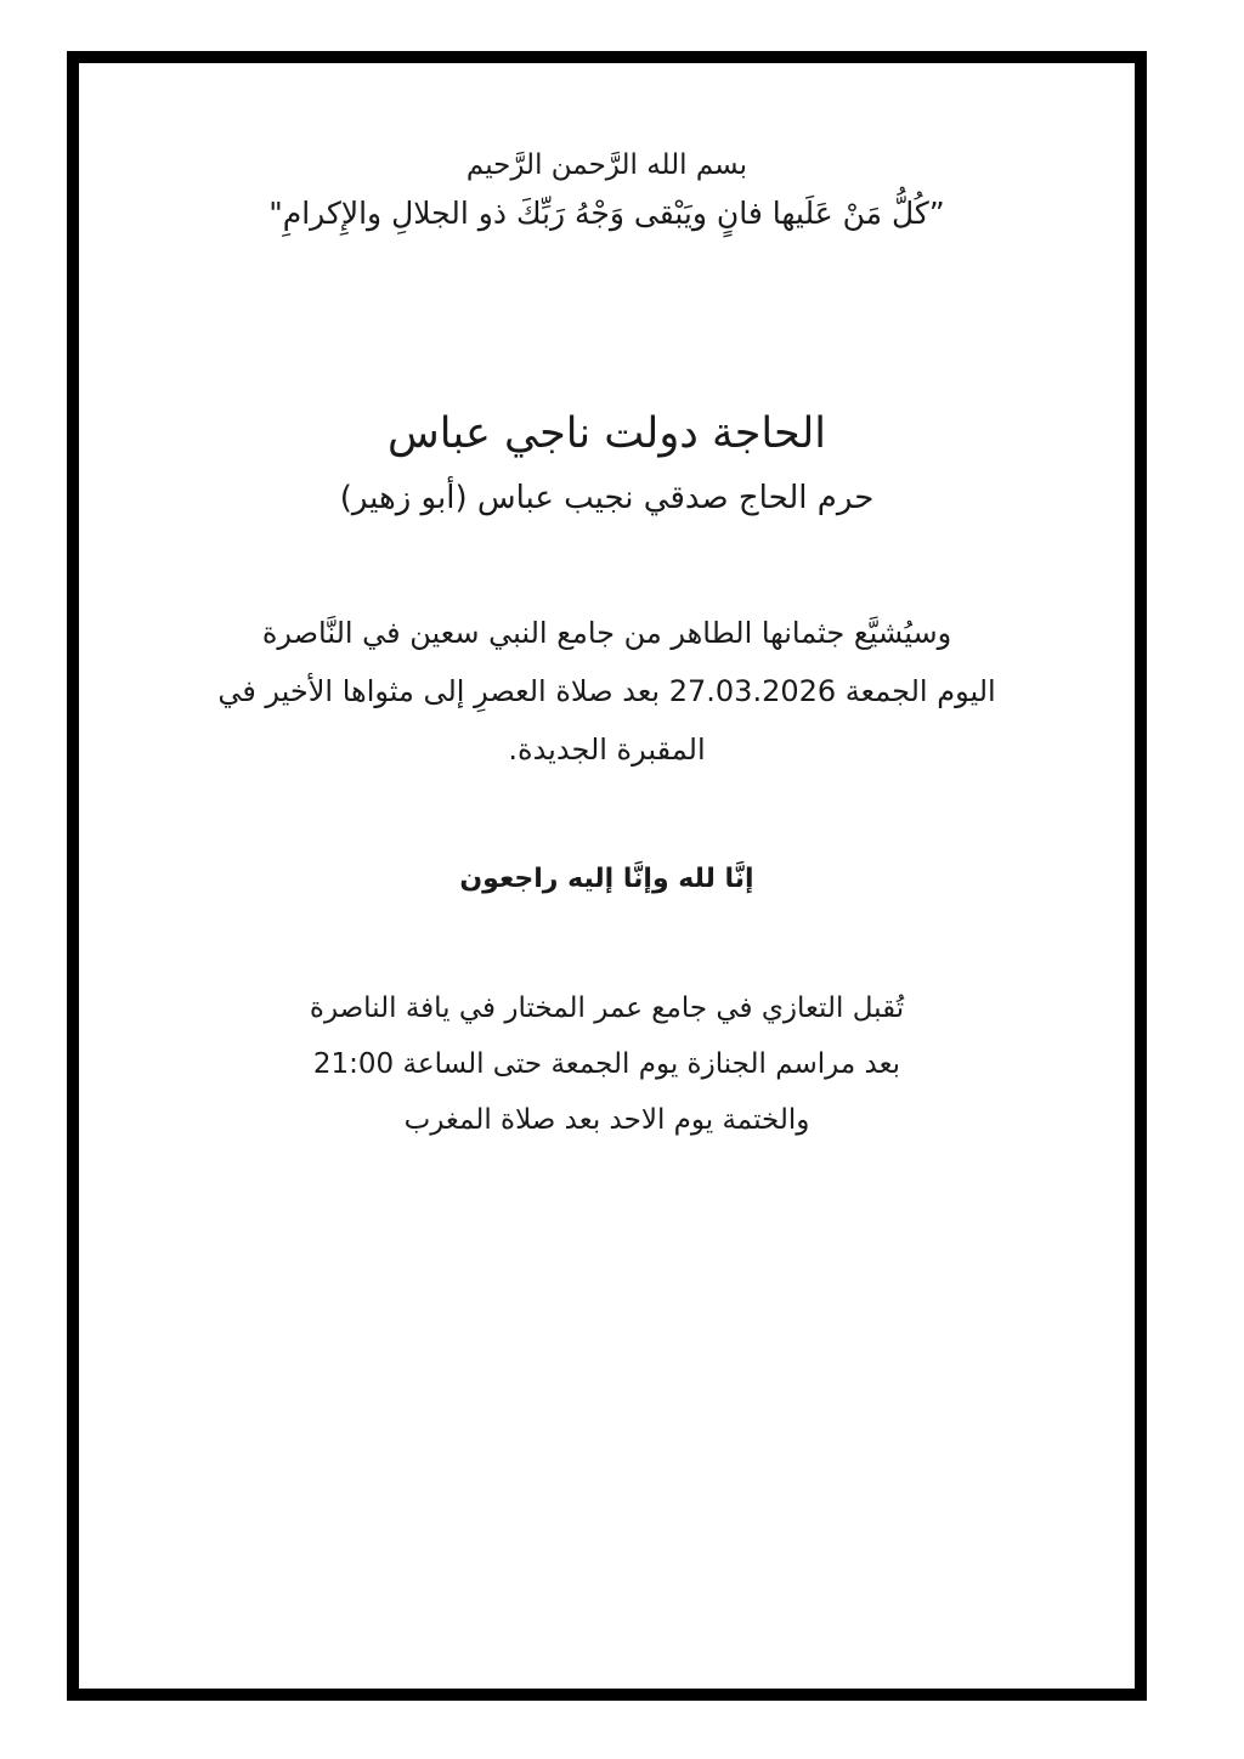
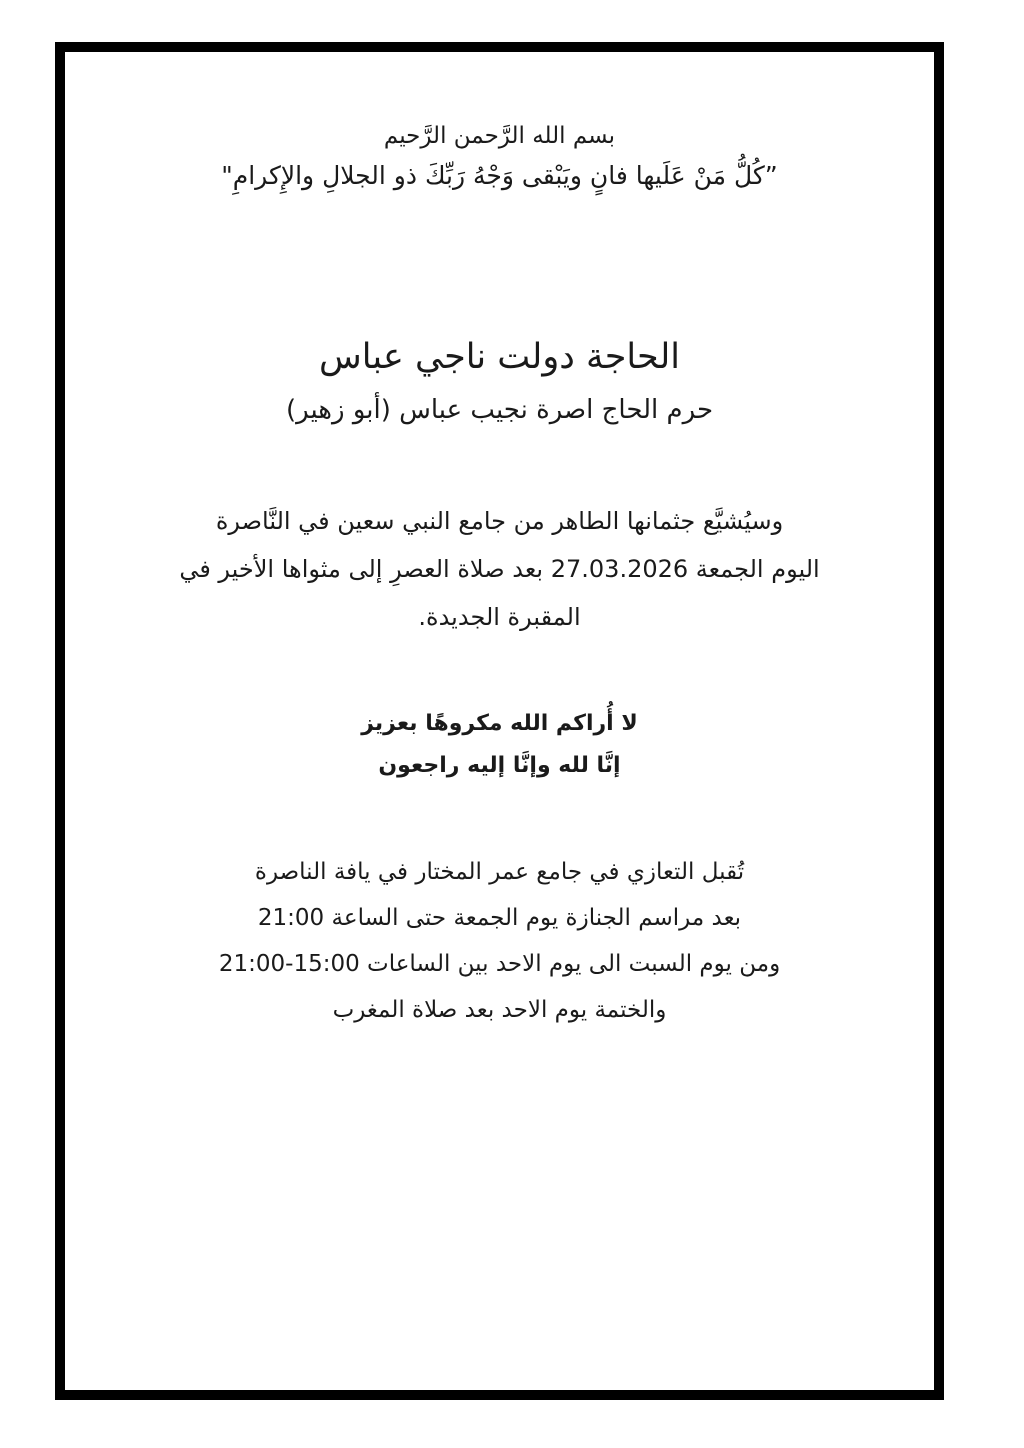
  بسم الله الرَّحمن الرَّحيم
  ”كُلُّ مَنْ عَلَيها فانٍ ويَبْقى وَجْهُ رَبِّكَ ذو الجلالِ والإِكرامِ"
  الحاجة دولت ناجي عباس
- حرم الحاج صدقي نجيب عباس (أبو زهير)
+ حرم الحاج اصرة نجيب عباس (أبو زهير)
  وسيُشيَّع جثمانها الطاهر من جامع النبي سعين في النَّاصرة
  اليوم الجمعة 27.03.2026 بعد صلاة العصرِ إلى مثواها الأخير في
  المقبرة الجديدة.
+ لا أُراكم الله مكروهًا بعزيز
  إنَّا لله وإنَّا إليه راجعون
  تُقبل التعازي في جامع عمر المختار في يافة الناصرة
  بعد مراسم الجنازة يوم الجمعة حتى الساعة 21:00
+ ومن يوم السبت الى يوم الاحد بين الساعات 15:00-21:00
  والختمة يوم الاحد بعد صلاة المغرب
